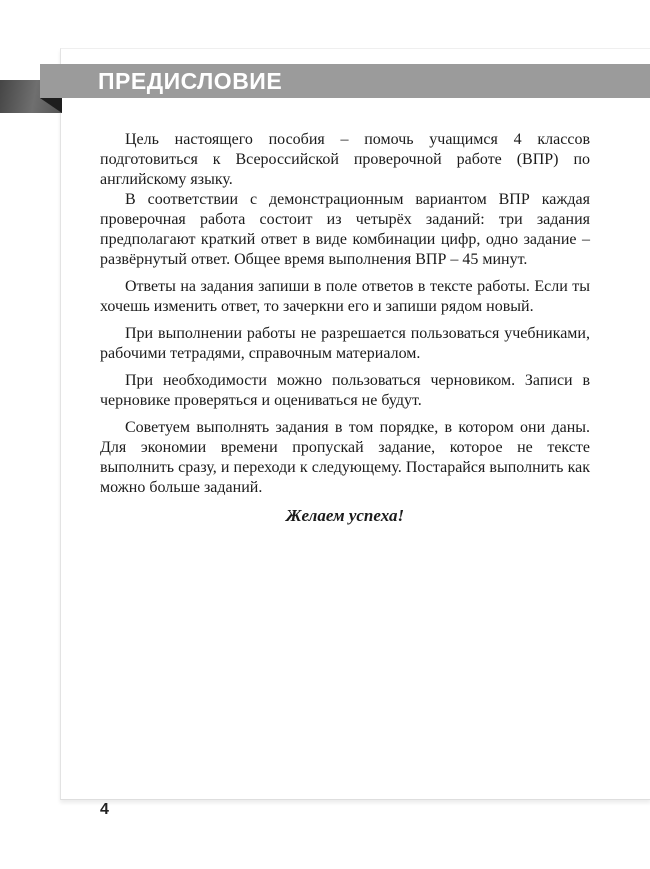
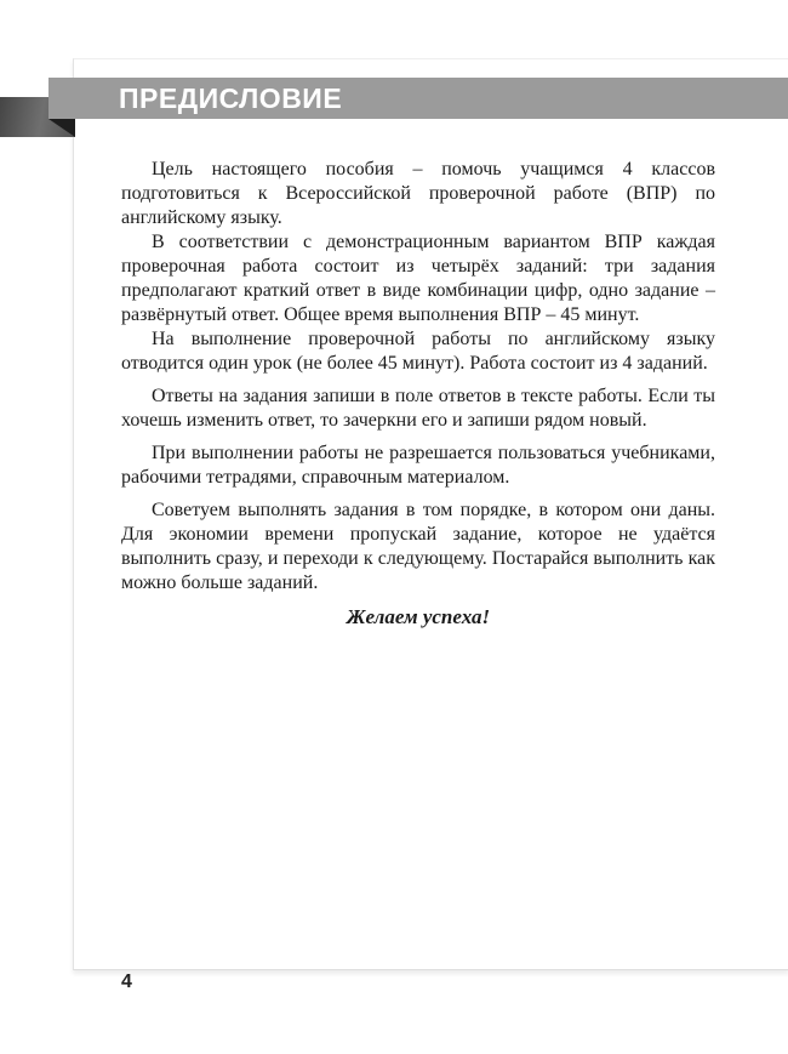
  ПРЕДИСЛОВИЕ
  Цель настоящего пособия – помочь учащимся 4 классов подготовиться к Всероссийской проверочной работе (ВПР) по английскому языку.
  В соответствии с демонстрационным вариантом ВПР каждая проверочная работа состоит из четырёх заданий: три задания предполагают краткий ответ в виде комбинации цифр, одно задание – развёрнутый ответ. Общее время выполнения ВПР – 45 минут.
+ На выполнение проверочной работы по английскому языку отводится один урок (не более 45 минут). Работа состоит из 4 заданий.
  Ответы на задания запиши в поле ответов в тексте работы. Если ты хочешь изменить ответ, то зачеркни его и запиши рядом новый.
  При выполнении работы не разрешается пользоваться учебниками, рабочими тетрадями, справочным материалом.
- При необходимости можно пользоваться черновиком. Записи в черновике проверяться и оцениваться не будут.
- Советуем выполнять задания в том порядке, в котором они даны. Для экономии времени пропускай задание, которое не тексте выполнить сразу, и переходи к следующему. Постарайся выполнить как можно больше заданий.
+ Советуем выполнять задания в том порядке, в котором они даны. Для экономии времени пропускай задание, которое не удаётся выполнить сразу, и переходи к следующему. Постарайся выполнить как можно больше заданий.
  Желаем успеха!
  4
